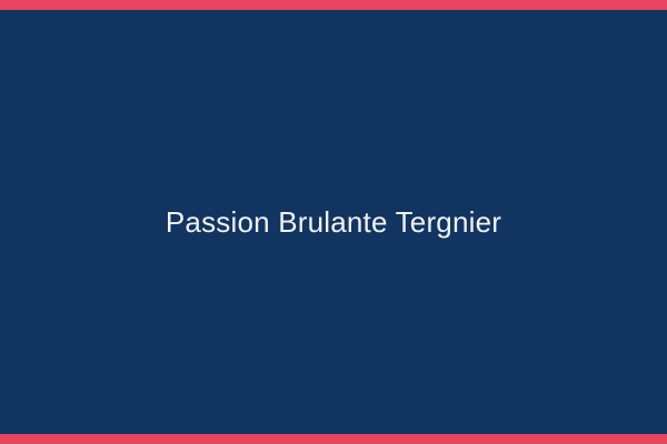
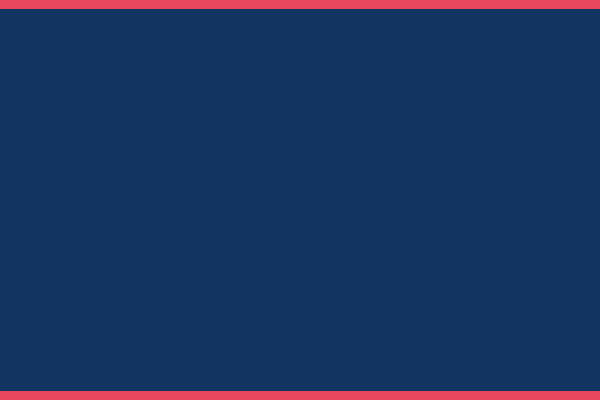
- Passion Brulante Tergnier
